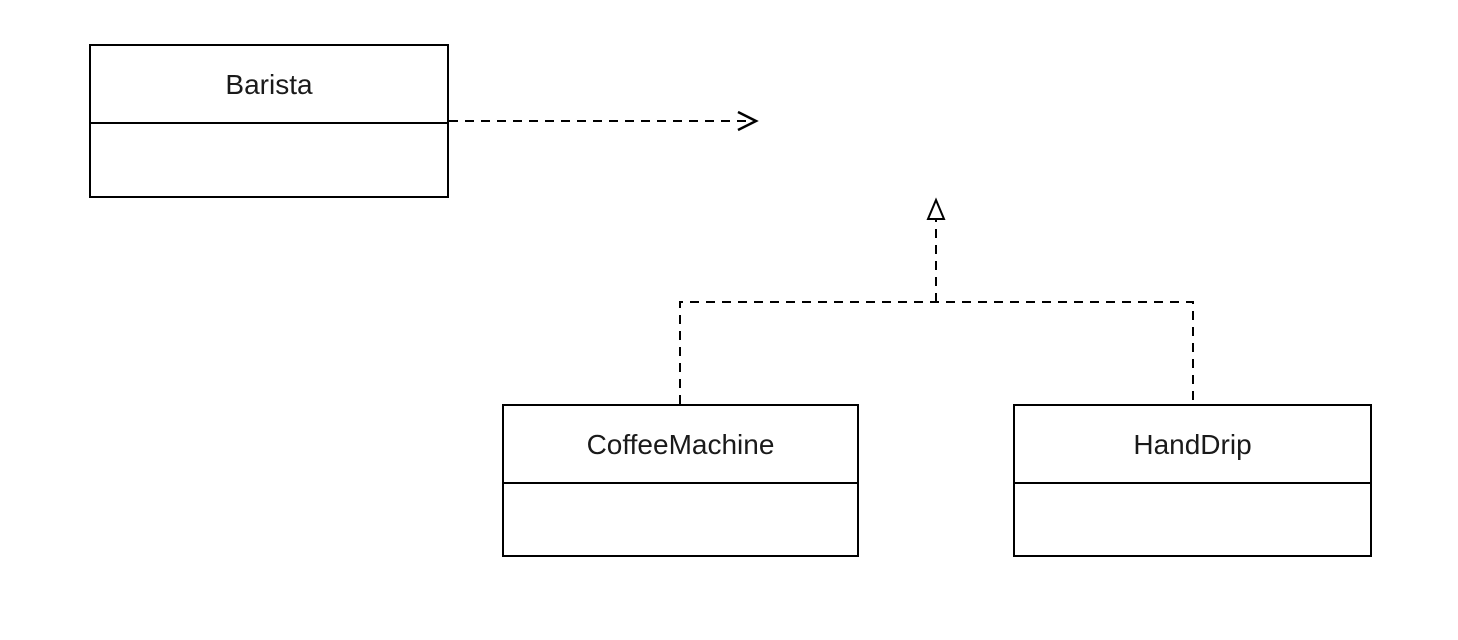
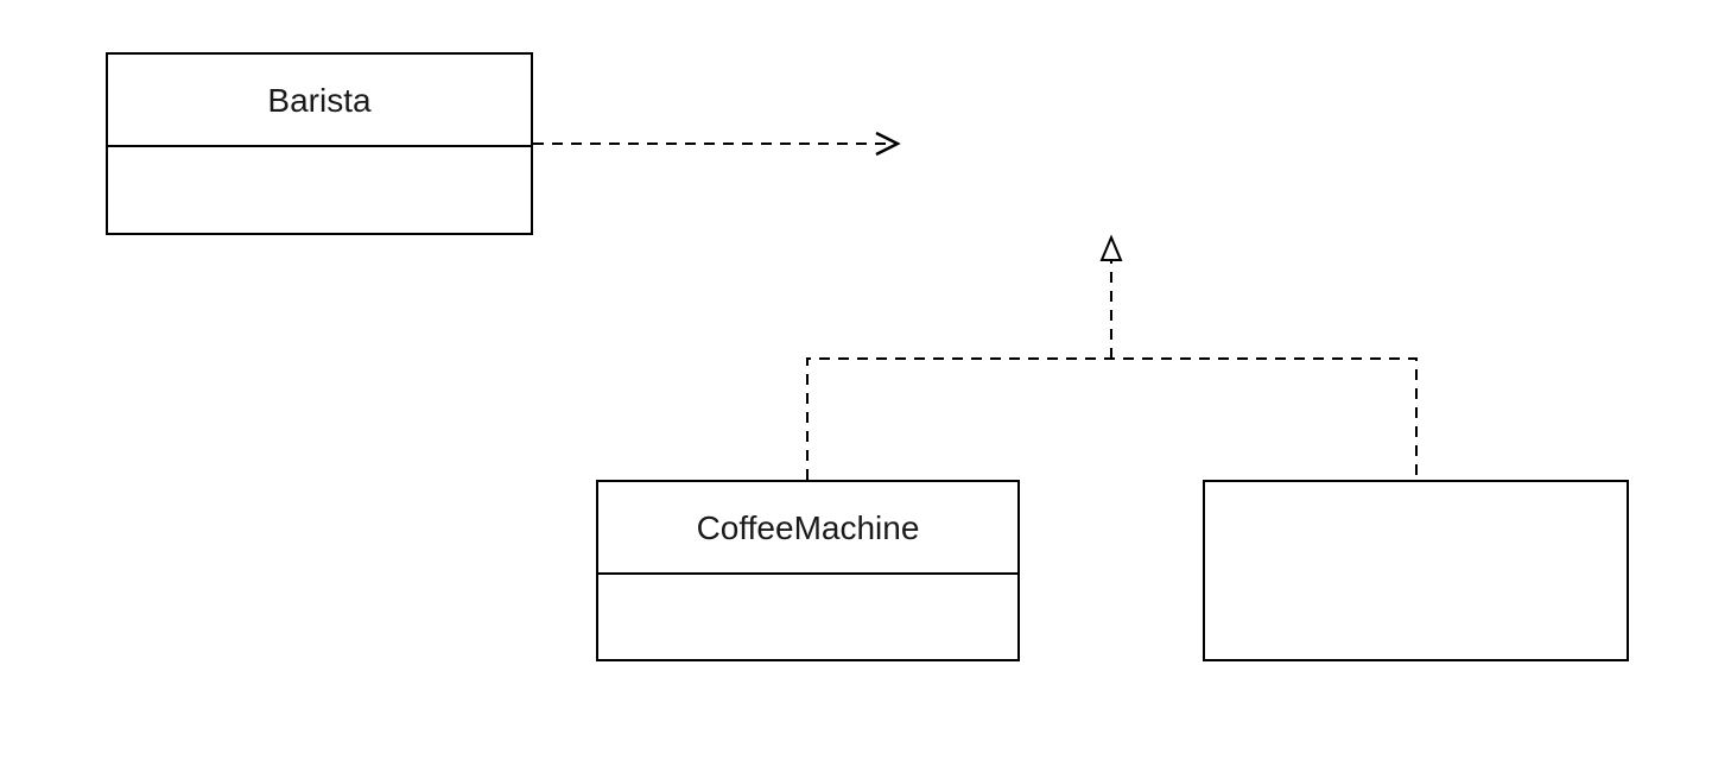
  Barista
  CoffeeMachine
- HandDrip
